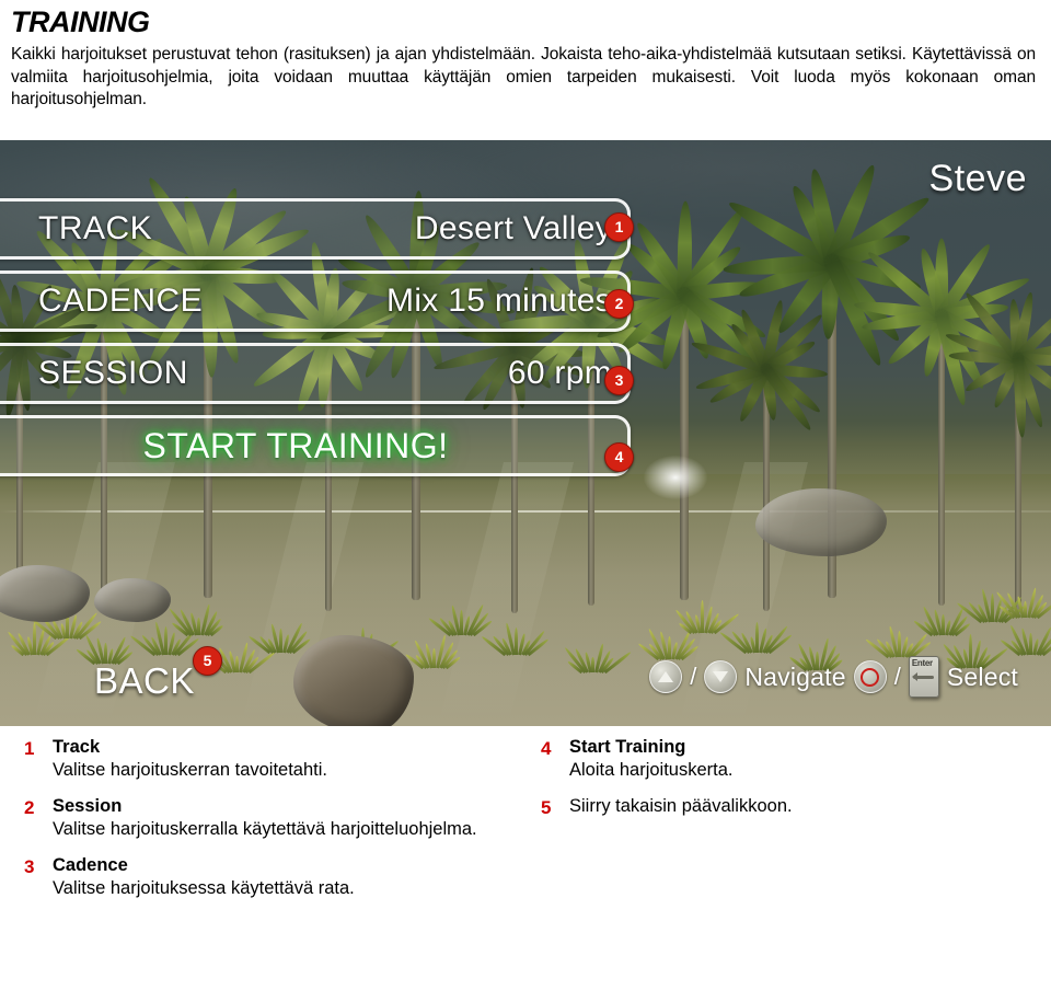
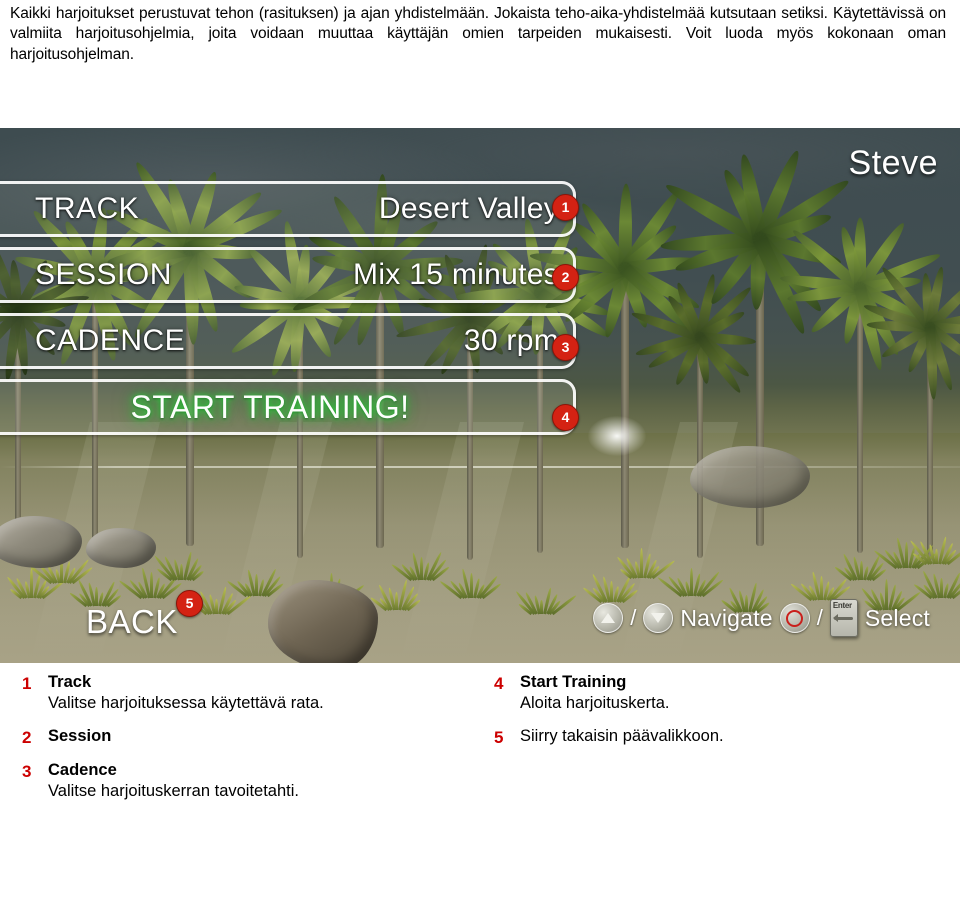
- TRAINING
  Kaikki harjoitukset perustuvat tehon (rasituksen) ja ajan yhdistelmään. Jokaista teho-aika-yhdistelmää kutsutaan setiksi. Käytettävissä on valmiita harjoitusohjelmia, joita voidaan muuttaa käyttäjän omien tarpeiden mukaisesti. Voit luoda myös kokonaan oman harjoitusohjelman.
  TRACK
  Desert Valle
- CADENCE
+ SESSION
  Mix 15 minute
- SESSION
+ CADENCE
- 60 rpm
+ 30 rpm
  START TRAINING!
  1
  2
  3
  4
  Steve
  BACK
  5
  /
  Navigate
  /
  Enter
  Select
  1
  Track
- Valitse harjoituskerran tavoitetahti.
+ Valitse harjoituksessa käytettävä rata.
  2
  Session
- Valitse harjoituskerralla käytettävä harjoitteluohjelma.
  3
  Cadence
- Valitse harjoituksessa käytettävä rata.
+ Valitse harjoituskerran tavoitetahti.
  4
  Start Training
  Aloita harjoituskerta.
  5
  Siirry takaisin päävalikkoon.
